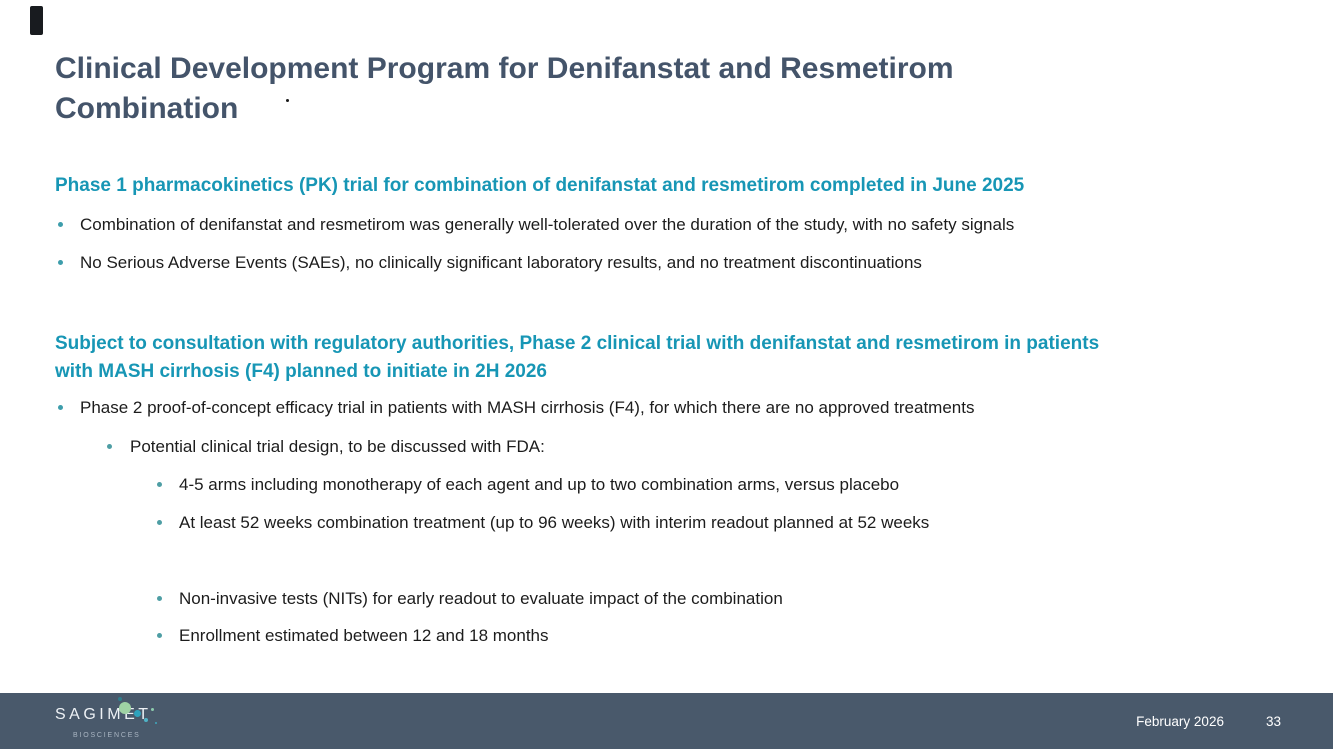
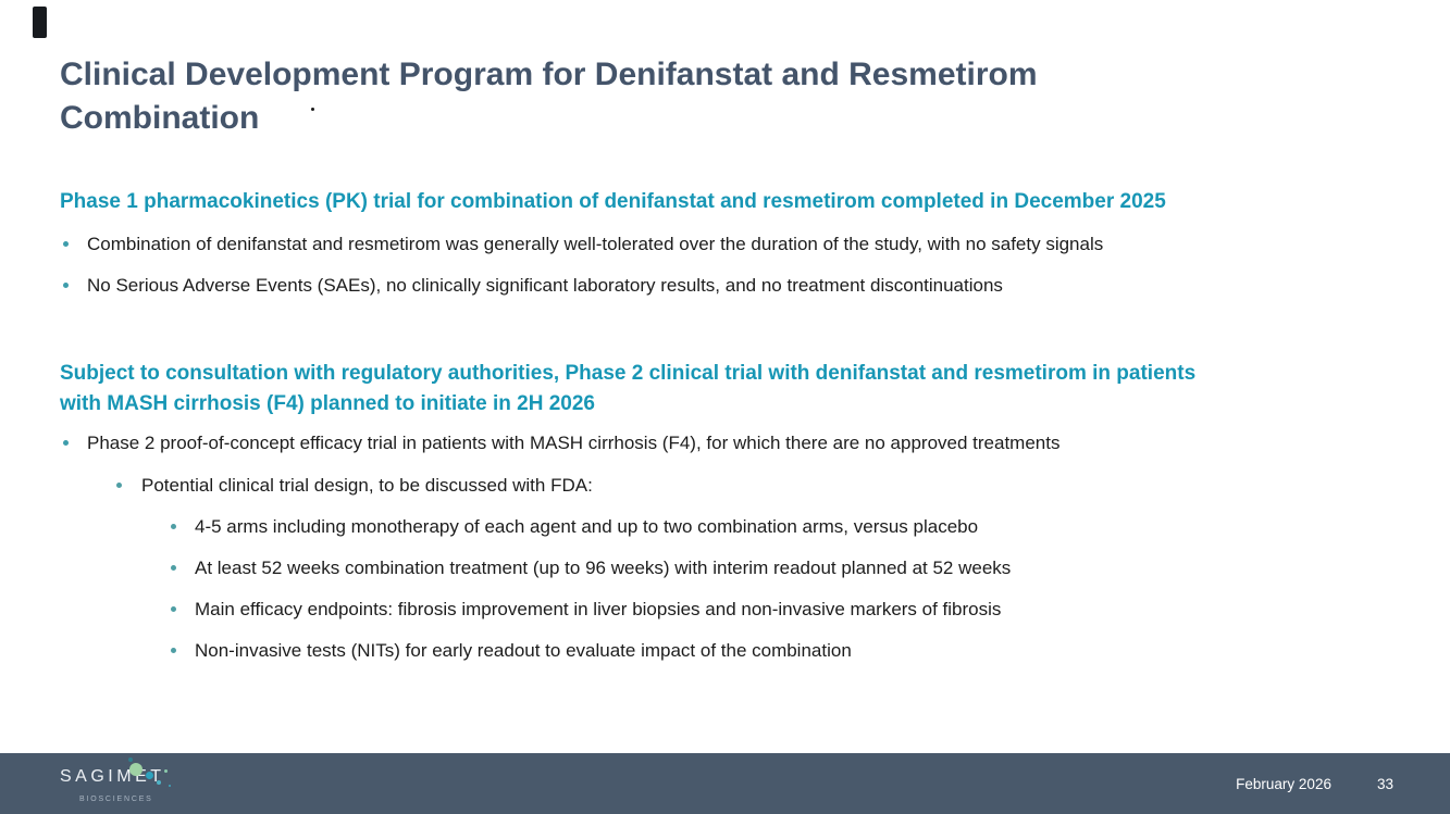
  Clinical Development Program for Denifanstat and Resmetirom
  Combination
- Phase 1 pharmacokinetics (PK) trial for combination of denifanstat and resmetirom completed in June 2025
+ Phase 1 pharmacokinetics (PK) trial for combination of denifanstat and resmetirom completed in December 2025
  Combination of denifanstat and resmetirom was generally well-tolerated over the duration of the study, with no safety signals
  No Serious Adverse Events (SAEs), no clinically significant laboratory results, and no treatment discontinuations
  Subject to consultation with regulatory authorities, Phase 2 clinical trial with denifanstat and resmetirom in patients
  with MASH cirrhosis (F4) planned to initiate in 2H 2026
  Phase 2 proof-of-concept efficacy trial in patients with MASH cirrhosis (F4), for which there are no approved treatments
  Potential clinical trial design, to be discussed with FDA:
  4-5 arms including monotherapy of each agent and up to two combination arms, versus placebo
  At least 52 weeks combination treatment (up to 96 weeks) with interim readout planned at 52 weeks
+ Main efficacy endpoints: fibrosis improvement in liver biopsies and non-invasive markers of fibrosis
  Non-invasive tests (NITs) for early readout to evaluate impact of the combination
- Enrollment estimated between 12 and 18 months
  SAGIMET
  February 2026
  33
